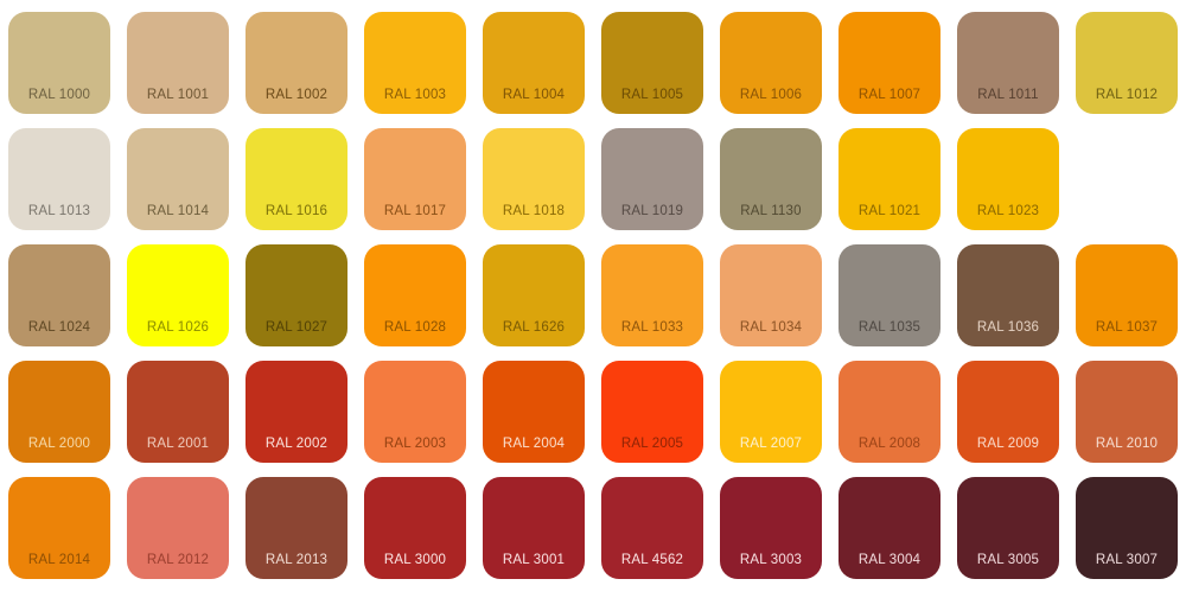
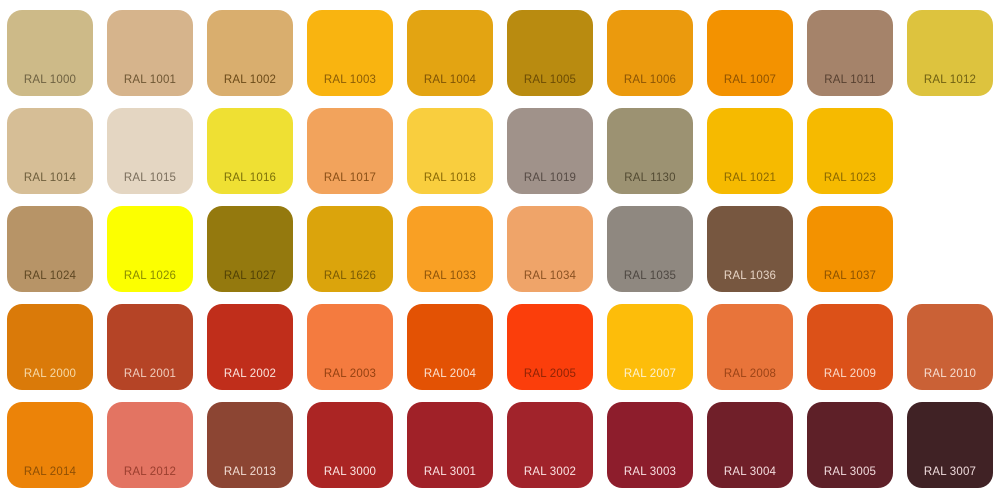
  RAL 1000
  RAL 1001
  RAL 1002
  RAL 1003
  RAL 1004
  RAL 1005
  RAL 1006
  RAL 1007
  RAL 1011
  RAL 1012
- RAL 1013
  RAL 1014
+ RAL 1015
  RAL 1016
  RAL 1017
  RAL 1018
  RAL 1019
  RAL 1130
  RAL 1021
  RAL 1023
  RAL 1024
  RAL 1026
  RAL 1027
- RAL 1028
  RAL 1626
  RAL 1033
  RAL 1034
  RAL 1035
  RAL 1036
  RAL 1037
  RAL 2000
  RAL 2001
  RAL 2002
  RAL 2003
  RAL 2004
  RAL 2005
  RAL 2007
  RAL 2008
  RAL 2009
  RAL 2010
  RAL 2014
  RAL 2012
  RAL 2013
  RAL 3000
  RAL 3001
- RAL 4562
+ RAL 3002
  RAL 3003
  RAL 3004
  RAL 3005
  RAL 3007
